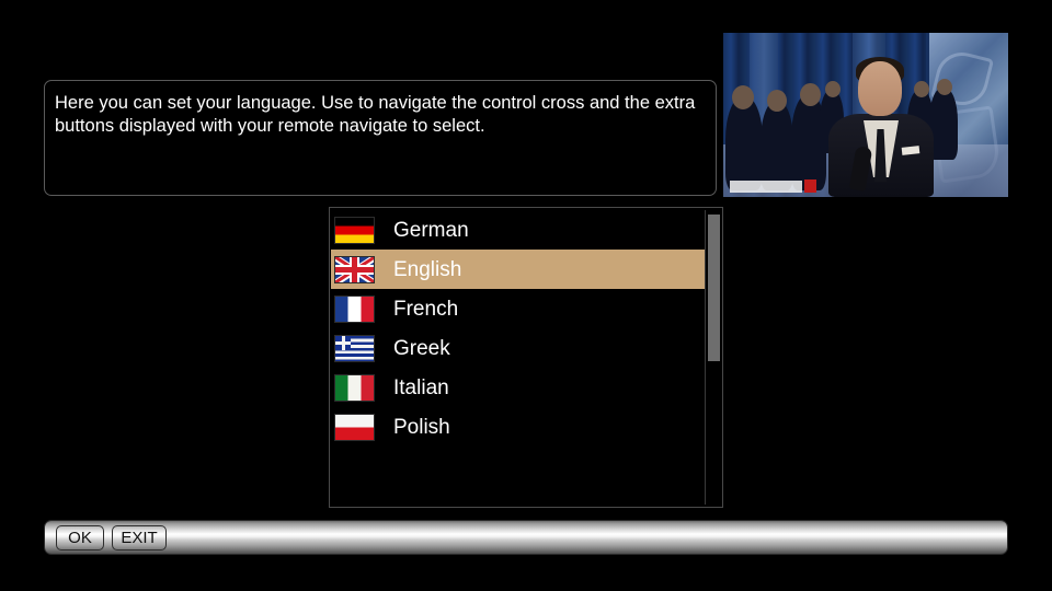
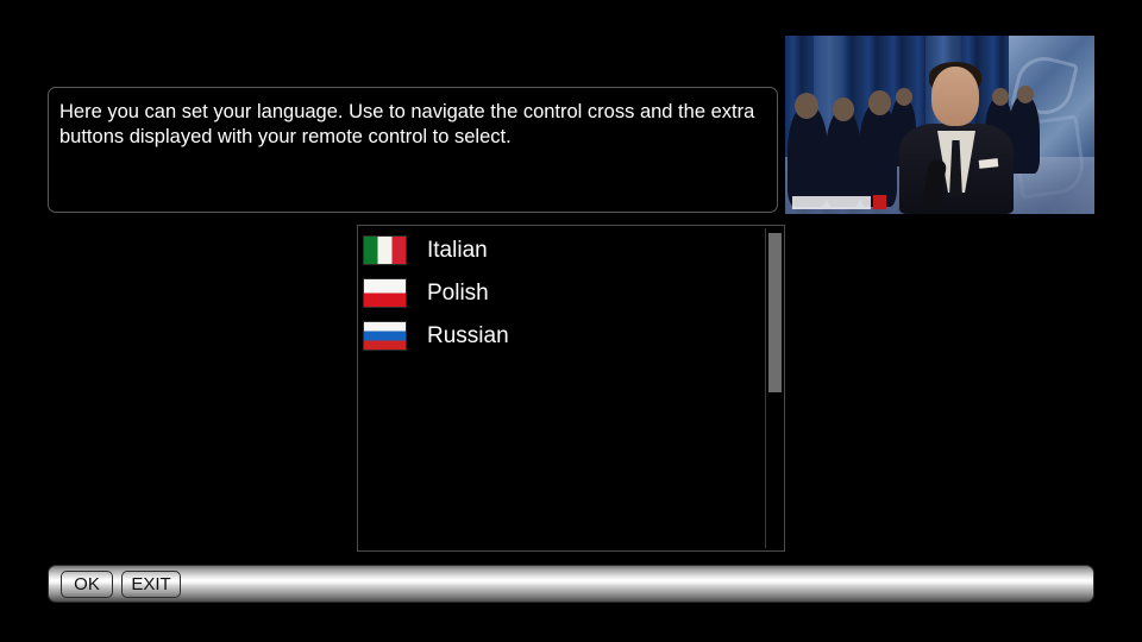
- Here you can set your language. Use to navigate the control cross and the extra buttons displayed with your remote navigate to select.
+ Here you can set your language. Use to navigate the control cross and the extra buttons displayed with your remote control to select.
- German
- English
- French
- Greek
  Italian
  Polish
+ Russian
  OK
  EXIT
